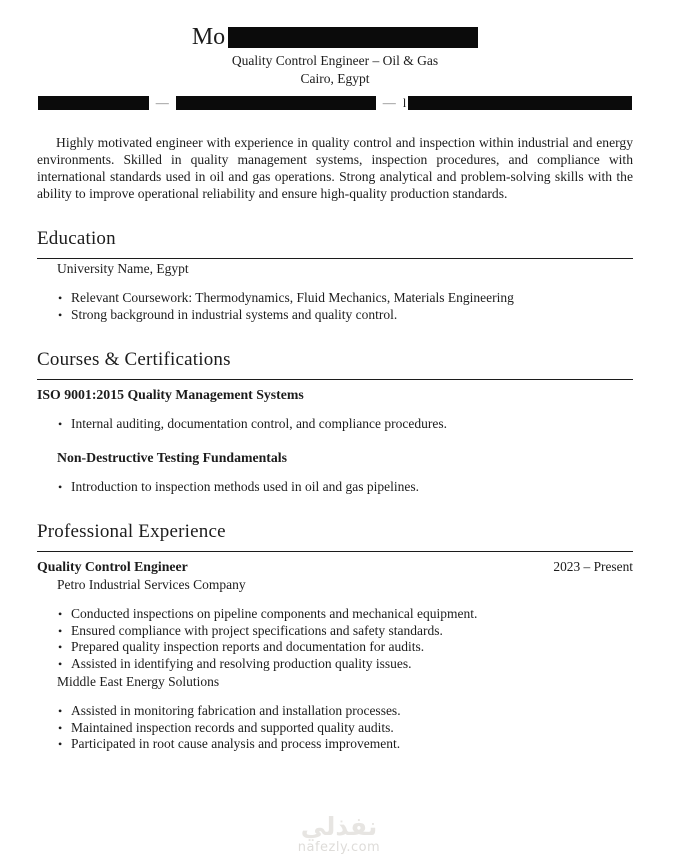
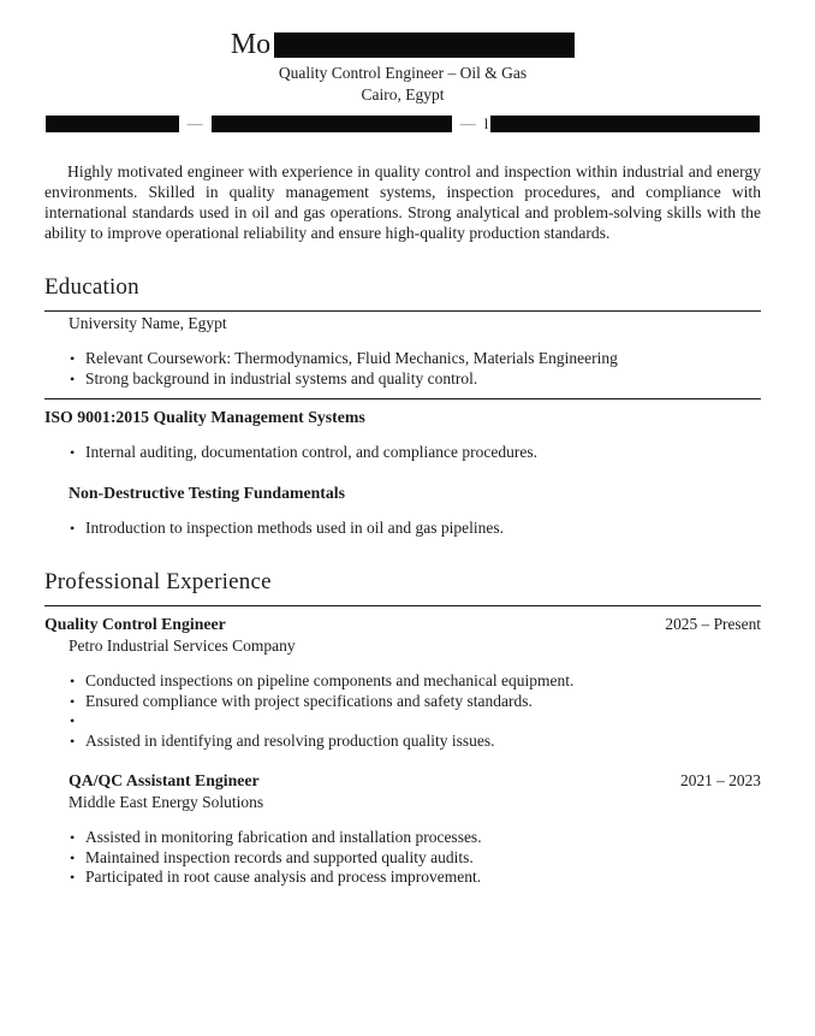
  Mo
  Quality Control Engineer – Oil & Gas
  Cairo, Egypt
  —
  —
  l
  Highly motivated engineer with experience in quality control and inspection within industrial and energy environments. Skilled in quality management systems, inspection procedures, and compliance with international standards used in oil and gas operations. Strong analytical and problem-solving skills with the ability to improve operational reliability and ensure high-quality production standards.
  Education
  University Name, Egypt
  •
  Relevant Coursework: Thermodynamics, Fluid Mechanics, Materials Engineering
  •
  Strong background in industrial systems and quality control.
- Courses & Certifications
  ISO 9001:2015 Quality Management Systems
  •
  Internal auditing, documentation control, and compliance procedures.
  Non-Destructive Testing Fundamentals
  •
  Introduction to inspection methods used in oil and gas pipelines.
  Professional Experience
  Quality Control Engineer
- 2023 – Present
+ 2025 – Present
  Petro Industrial Services Company
  •
  Conducted inspections on pipeline components and mechanical equipment.
  •
  Ensured compliance with project specifications and safety standards.
  •
- Prepared quality inspection reports and documentation for audits.
  •
  Assisted in identifying and resolving production quality issues.
+ QA/QC Assistant Engineer
+ 2021 – 2023
  Middle East Energy Solutions
  •
  Assisted in monitoring fabrication and installation processes.
  •
  Maintained inspection records and supported quality audits.
  •
  Participated in root cause analysis and process improvement.
- نفذلي
- nafezly.com
